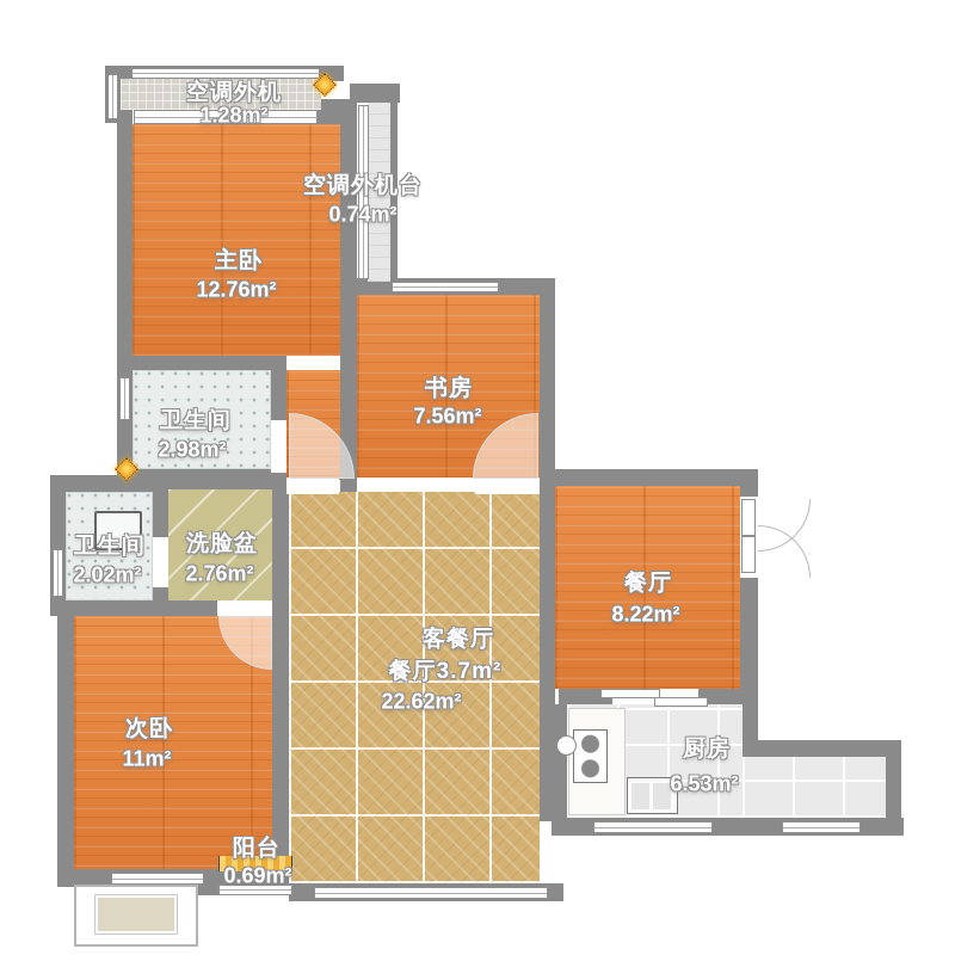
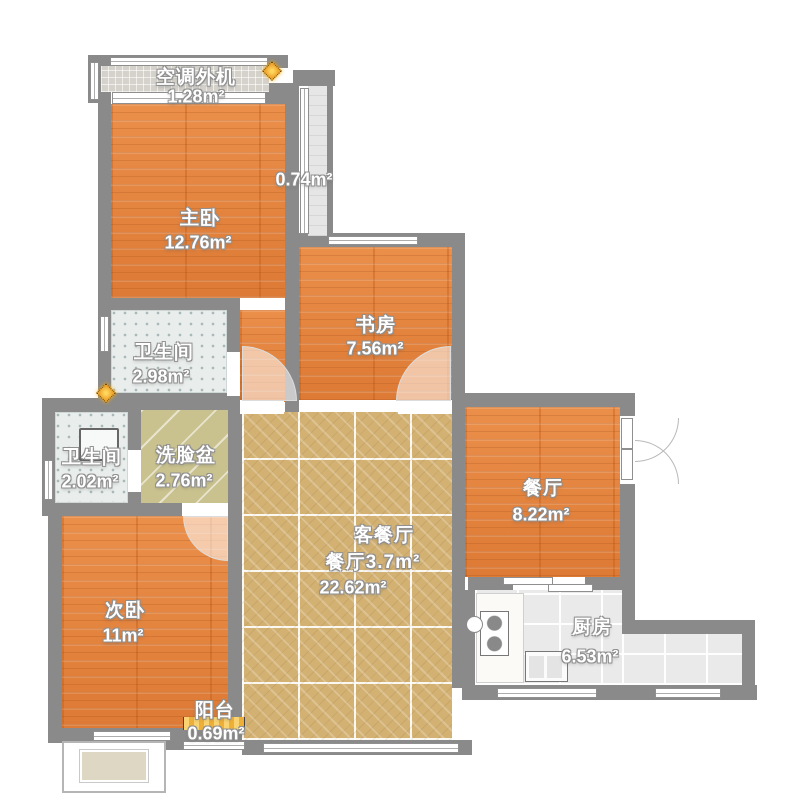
  空调外机
  1.28m²
- 空调外机台
  0.74m²
  主卧
  12.76m²
  书房
  7.56m²
  卫生间
  2.98m²
  卫生间
  2.02m²
  洗脸盆
  2.76m²
  客餐厅
  餐厅3.7m²
  22.62m²
  餐厅
  8.22m²
  次卧
  11m²
  厨房
  6.53m²
  阳台
  0.69m²
